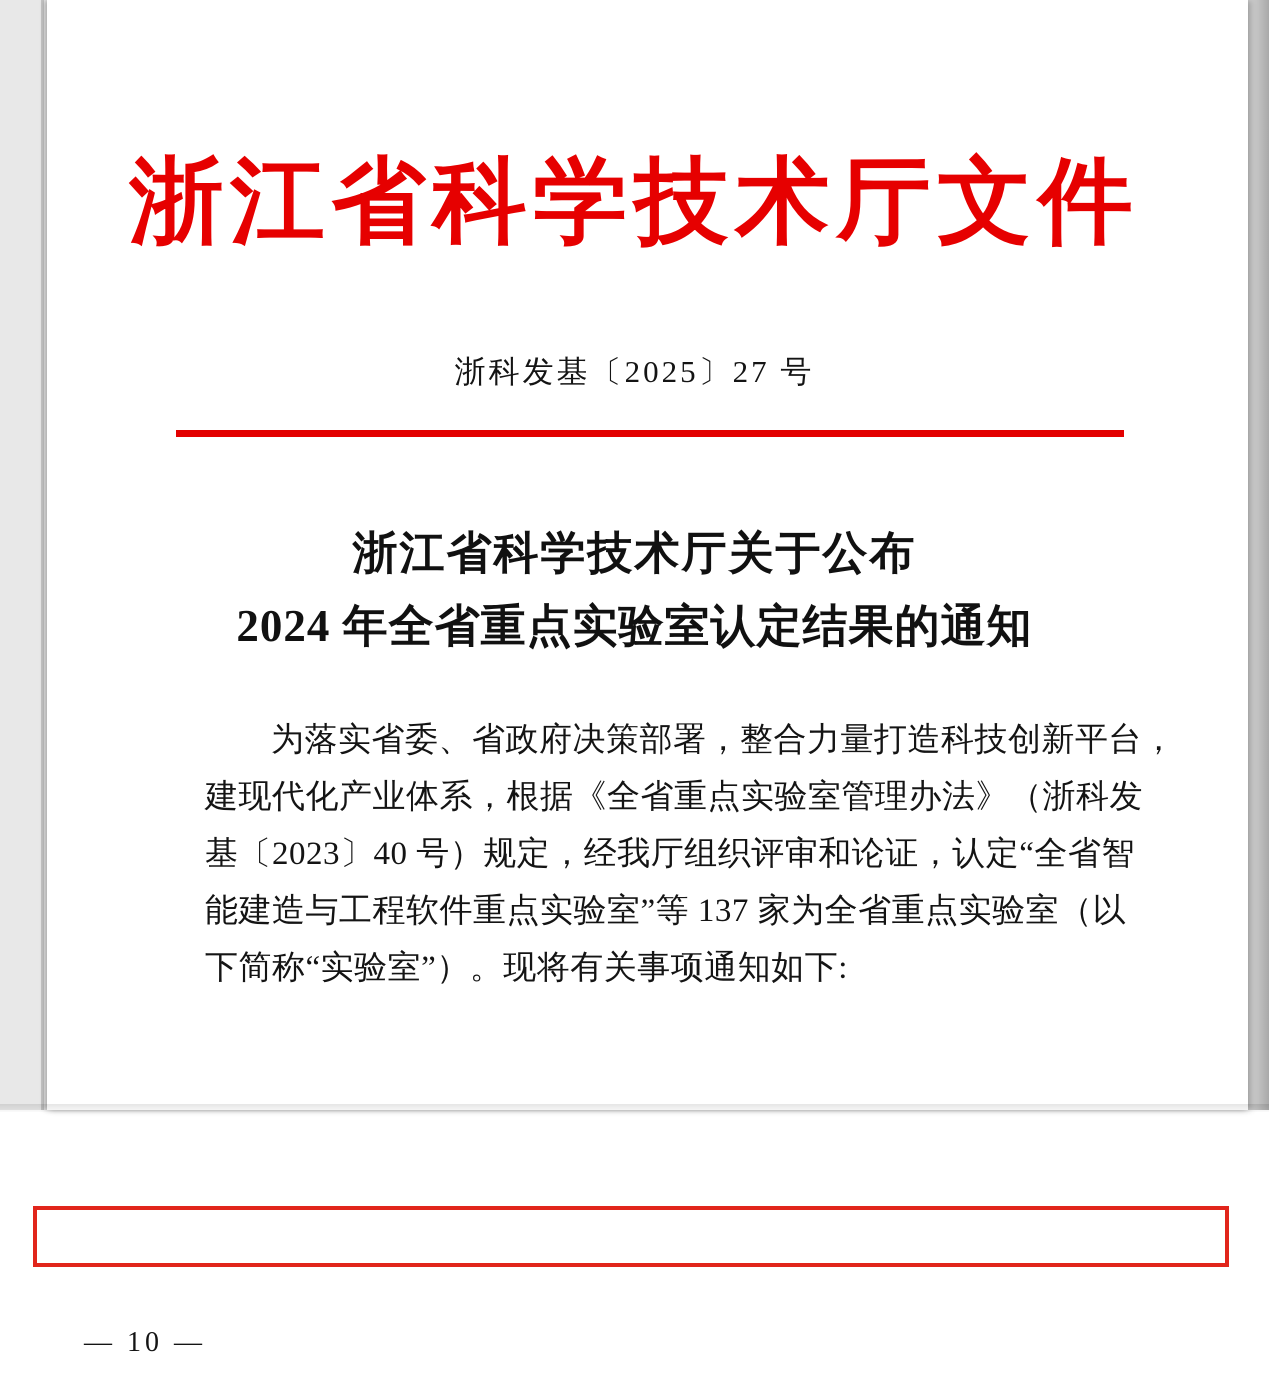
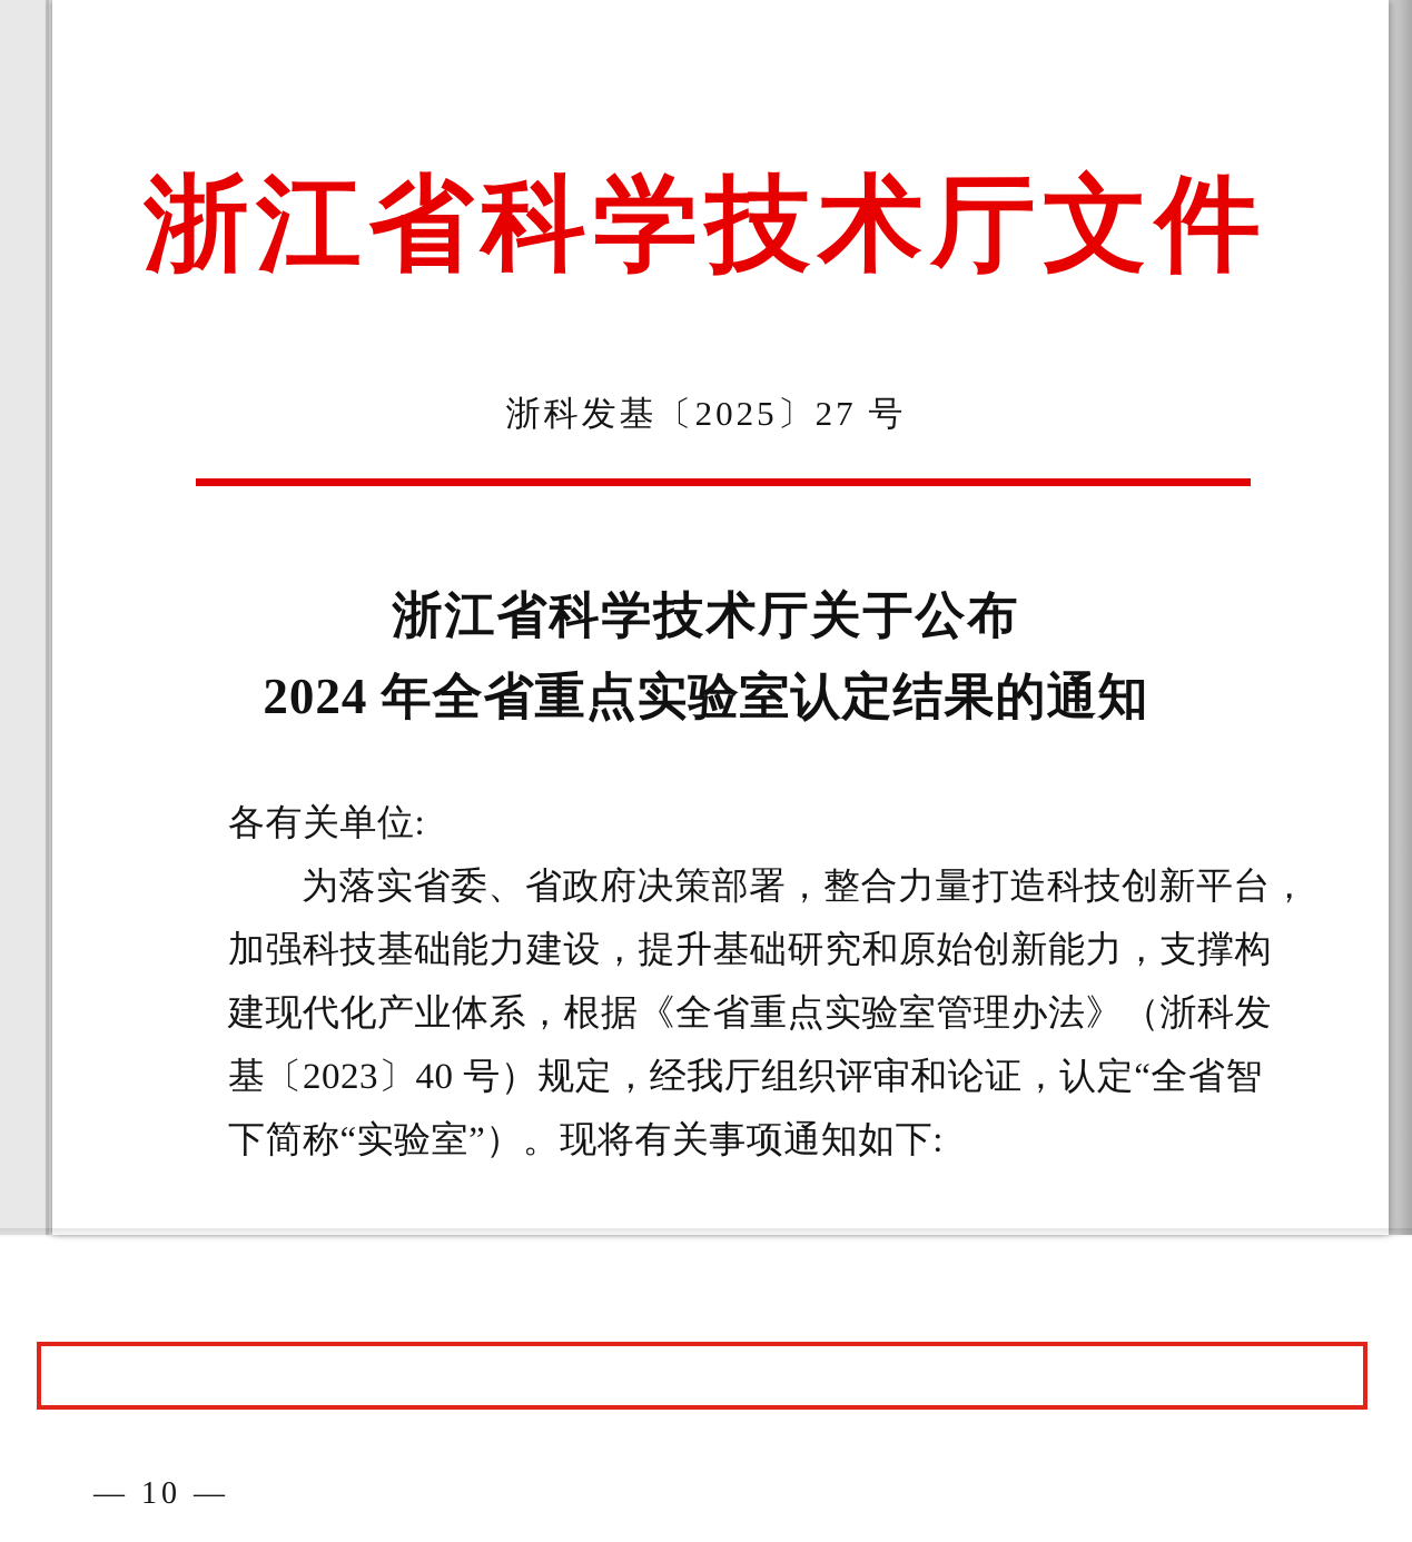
  浙江省科学技术厅文件
  浙科发基〔2025〕27 号
  浙江省科学技术厅关于公布
  2024 年全省重点实验室认定结果的通知
+ 各有关单位:
  为落实省委、省政府决策部署，整合力量打造科技创新平台，
+ 加强科技基础能力建设，提升基础研究和原始创新能力，支撑构
  建现代化产业体系，根据《全省重点实验室管理办法》（浙科发
  基〔2023〕40 号）规定，经我厅组织评审和论证，认定“全省智
- 能建造与工程软件重点实验室”等 137 家为全省重点实验室（以
  下简称“实验室”）。现将有关事项通知如下:
  — 10 —
